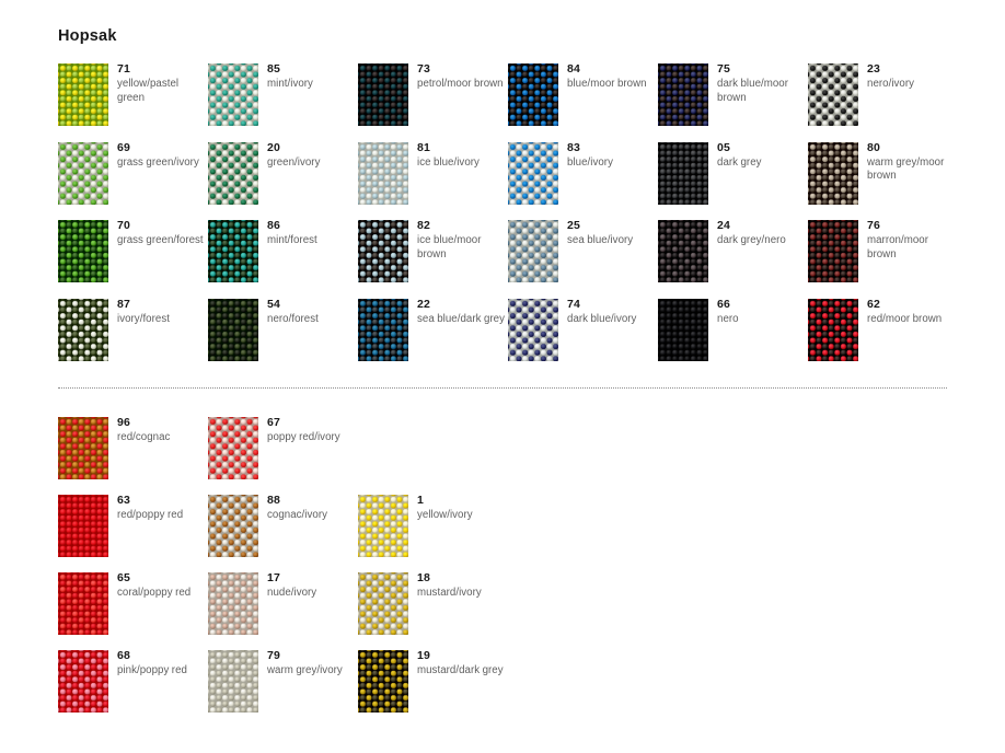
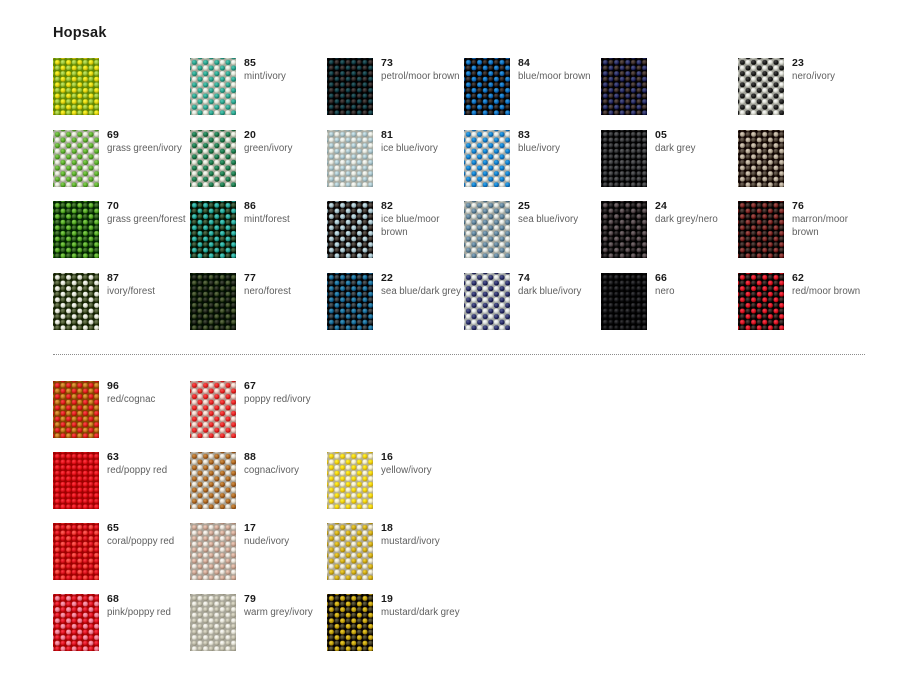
  Hopsak
- 71
- yellow/pastel green
  85
  mint/ivory
  73
  petrol/moor brown
  84
  blue/moor brown
- 75
- dark blue/moor brown
  23
  nero/ivory
  69
  grass green/ivory
  20
  green/ivory
  81
  ice blue/ivory
  83
  blue/ivory
  05
  dark grey
- 80
- warm grey/moor brown
  70
  grass green/forest
  86
  mint/forest
  82
  ice blue/moor brown
  25
  sea blue/ivory
  24
  dark grey/nero
  76
  marron/moor brown
  87
  ivory/forest
- 54
+ 77
  nero/forest
  22
  sea blue/dark grey
  74
  dark blue/ivory
  66
  nero
  62
  red/moor brown
  96
  red/cognac
  67
  poppy red/ivory
  63
  red/poppy red
  88
  cognac/ivory
- 1
+ 16
  yellow/ivory
  65
  coral/poppy red
  17
  nude/ivory
  18
  mustard/ivory
  68
  pink/poppy red
  79
  warm grey/ivory
  19
  mustard/dark grey
